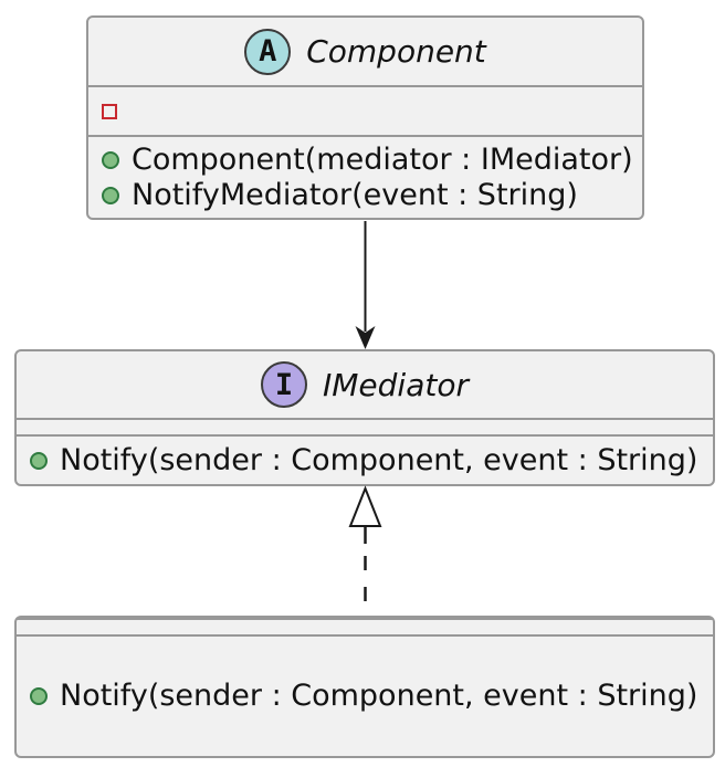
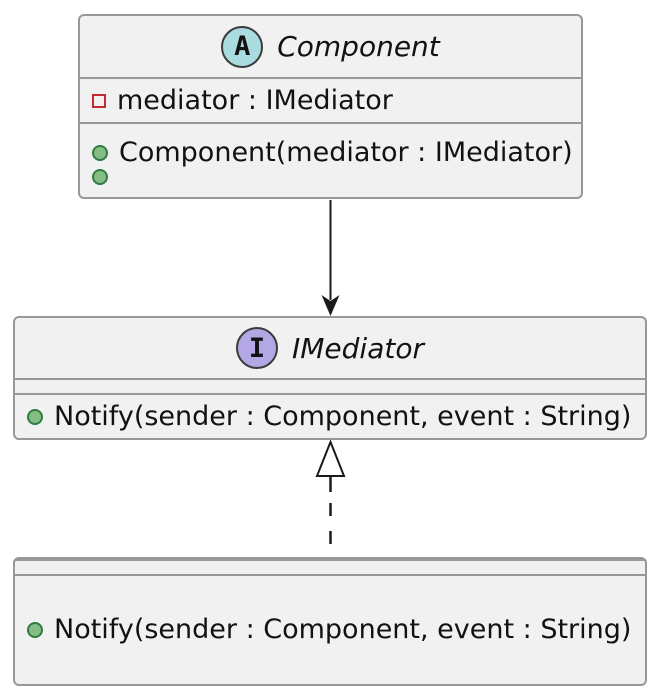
  A
  Component
+ mediator : IMediator
  Component(mediator : IMediator)
- NotifyMediator(event : String)
  I
  IMediator
  Notify(sender : Component, event : String)
  Notify(sender : Component, event : String)
